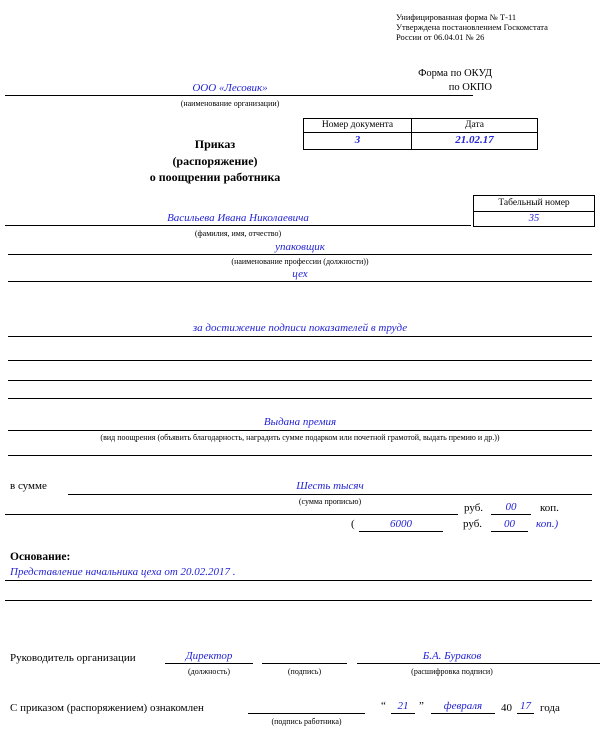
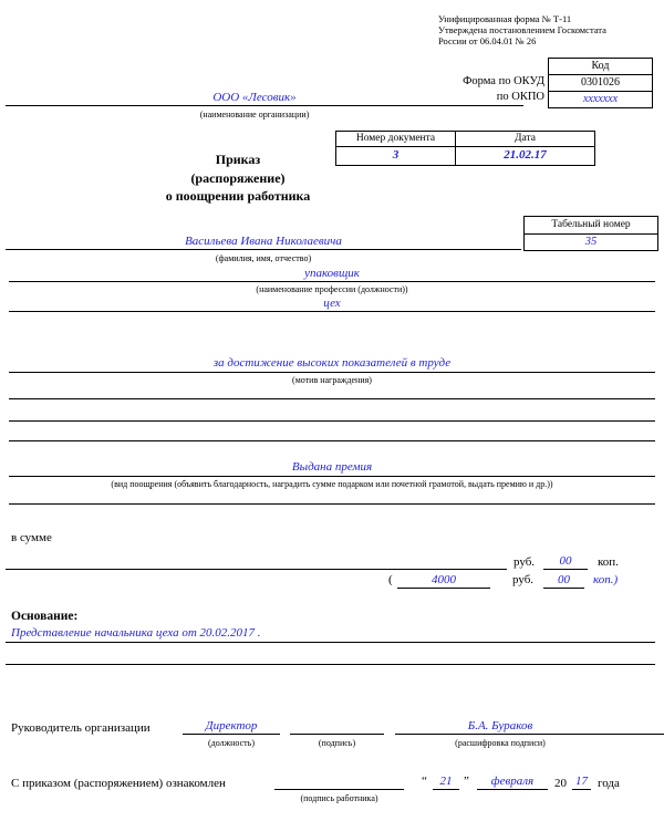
  Унифицированная форма № Т-11
  Утверждена постановлением Госкомстата
  России от 06.04.01 № 26
+ Код
+ 0301026
+ xxxxxxx
  Форма по ОКУД
  по ОКПО
  ООО «Лесовик»
  (наименование организации)
  Номер документа
  Дата
  3
  21.02.17
  Приказ
  (распоряжение)
  о поощрении работника
  Табельный номер
  35
  Васильева Ивана Николаевича
  (фамилия, имя, отчество)
  упаковщик
  (наименование профессии (должности))
  цех
- за достижение подписи показателей в труде
+ за достижение высоких показателей в труде
+ (мотив награждения)
  Выдана премия
  (вид поощрения (объявить благодарность, наградить сумме подарком или почетной грамотой, выдать премию и др.))
  в сумме
- Шесть тысяч
- (сумма прописью)
  руб.
  00
  коп.
  (
- 6000
+ 4000
  руб.
  00
  коп.)
  Основание:
  Представление начальника цеха от 20.02.2017 .
  Руководитель организации
  Директор
  (должность)
  (подпись)
  Б.А. Бураков
  (расшифровка подписи)
  С приказом (распоряжением) ознакомлен
  (подпись работника)
  “
  21
  ”
  февраля
- 40
+ 20
  17
  года
